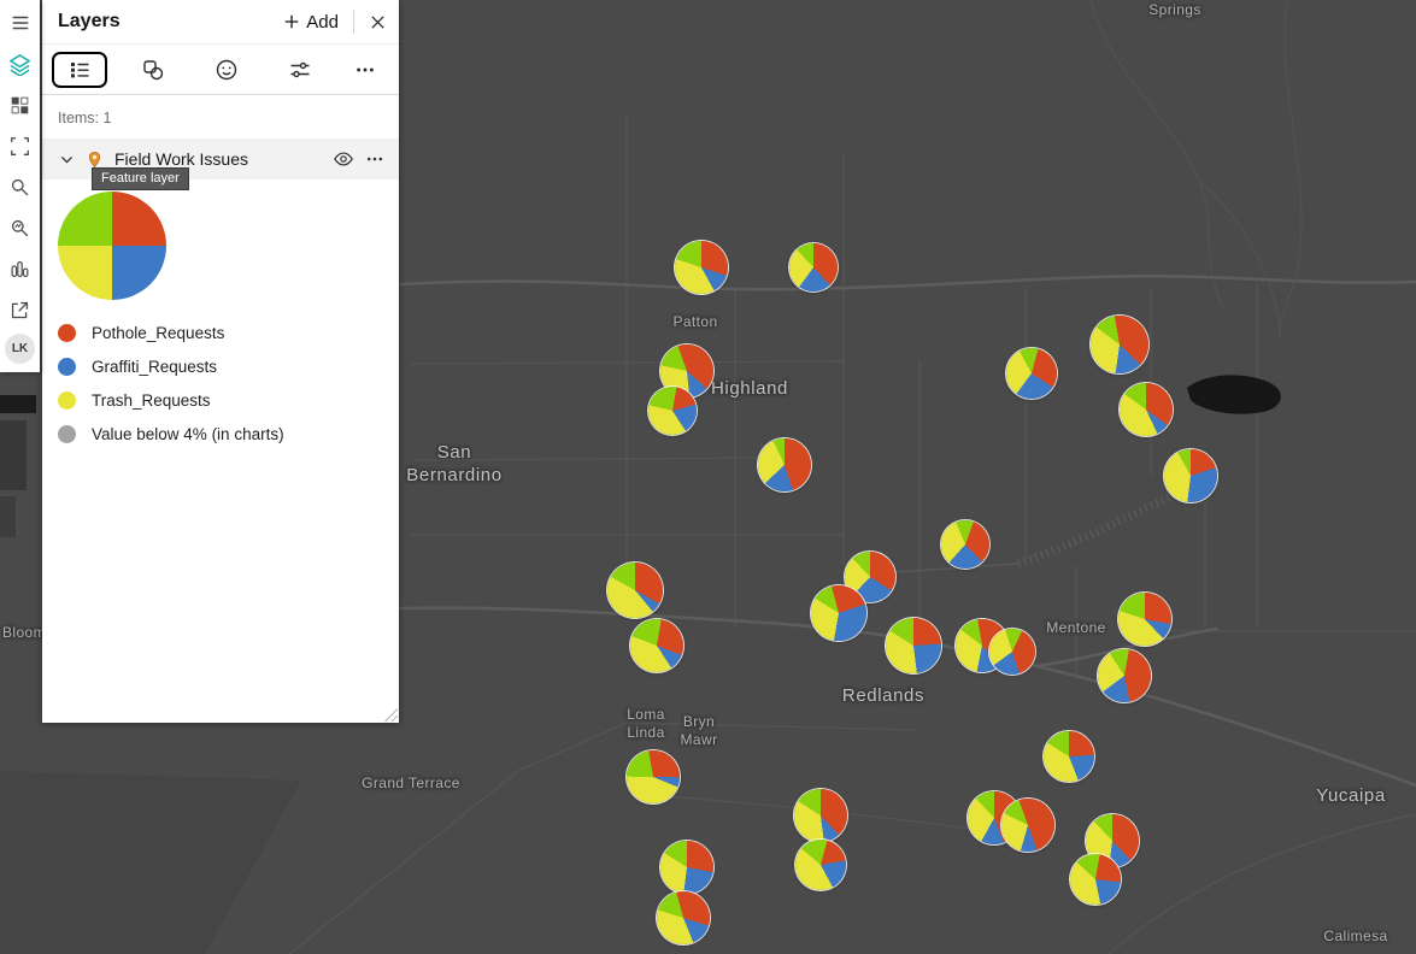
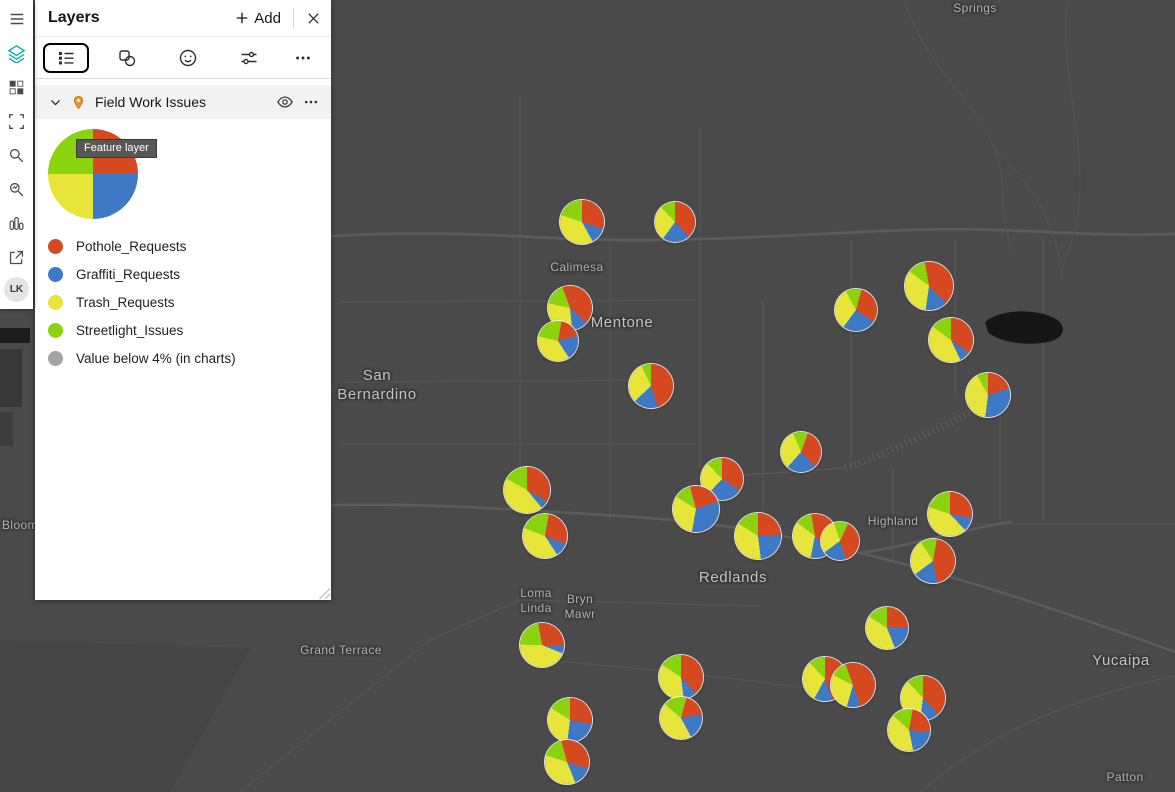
  Springs
- Patton
+ Calimesa
- Highland
+ Mentone
  San
  Bernardino
- Mentone
+ Highland
  Redlands
  Loma
  Linda
  Bryn
  Mawr
  Grand Terrace
  Yucaipa
- Calimesa
+ Patton
  Bloom
  LK
  Layers
  Add
- Items: 1
  Field Work Issues
  Feature layer
  Pothole_Requests
  Graffiti_Requests
  Trash_Requests
+ Streetlight_Issues
  Value below 4% (in charts)
